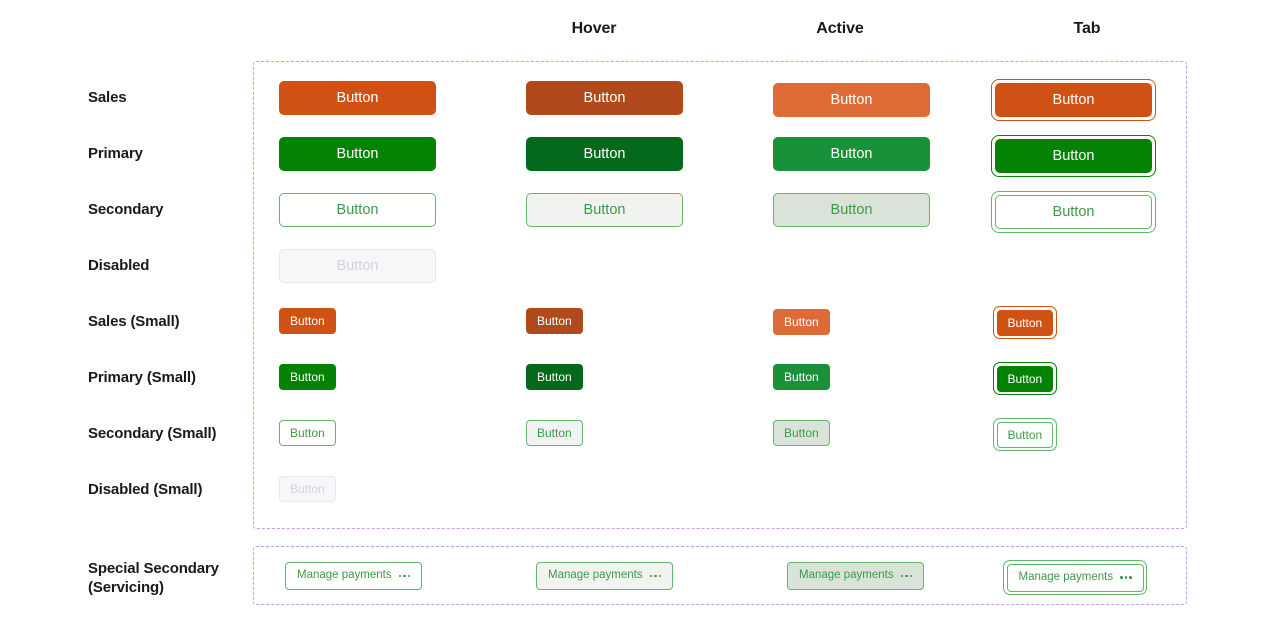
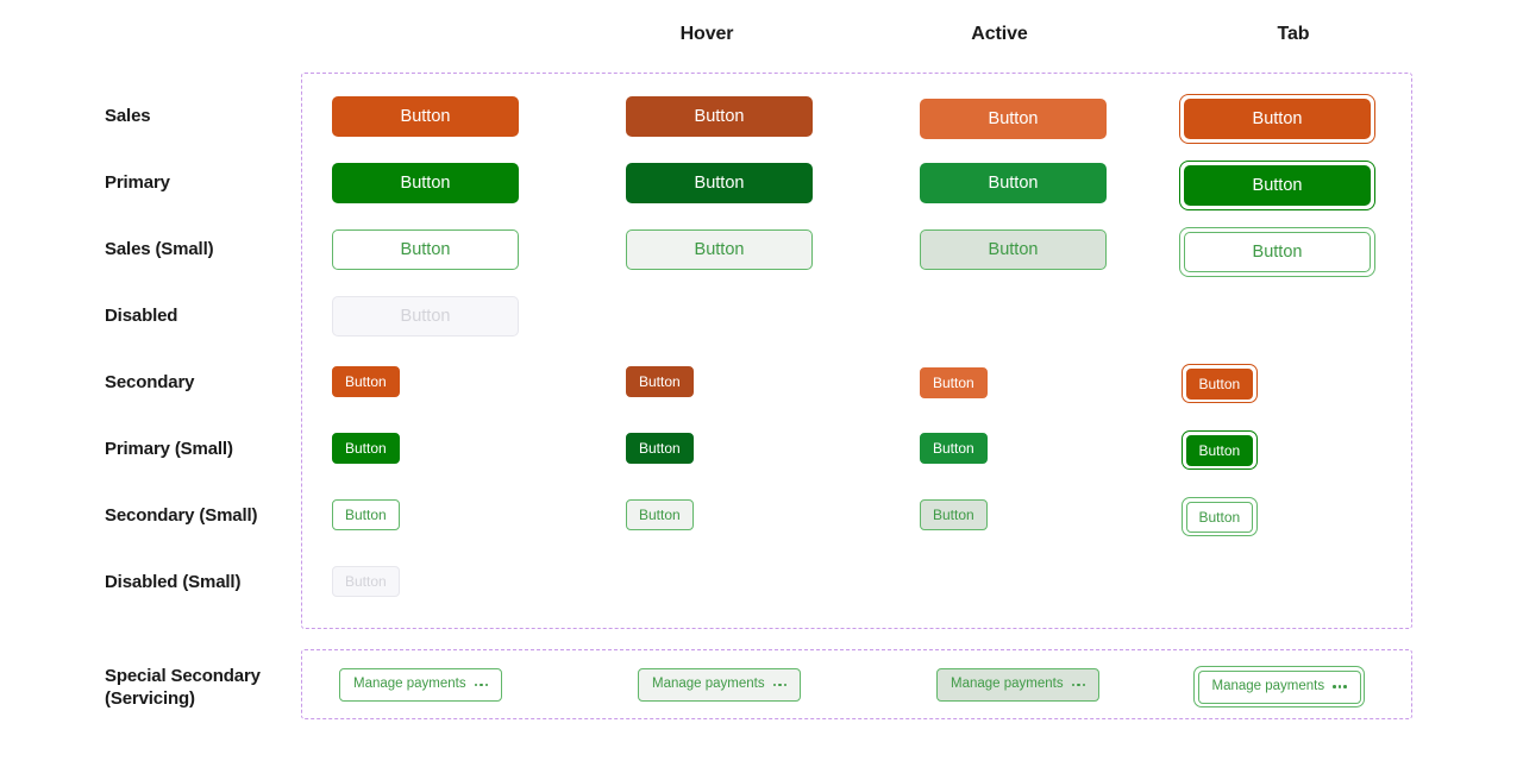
  Hover
  Active
  Tab
  Sales
  Primary
- Secondary
+ Sales (Small)
  Disabled
- Sales (Small)
+ Secondary
  Primary (Small)
  Secondary (Small)
  Disabled (Small)
  Special Secondary (Servicing)
  Button
  Button
  Button
  Button
  Button
  Button
  Button
  Button
  Button
  Button
  Button
  Button
  Button
  Button
  Button
  Button
  Button
  Button
  Button
  Button
  Button
  Button
  Button
  Button
  Button
  Button
  Manage payments
  Manage payments
  Manage payments
  Manage payments
